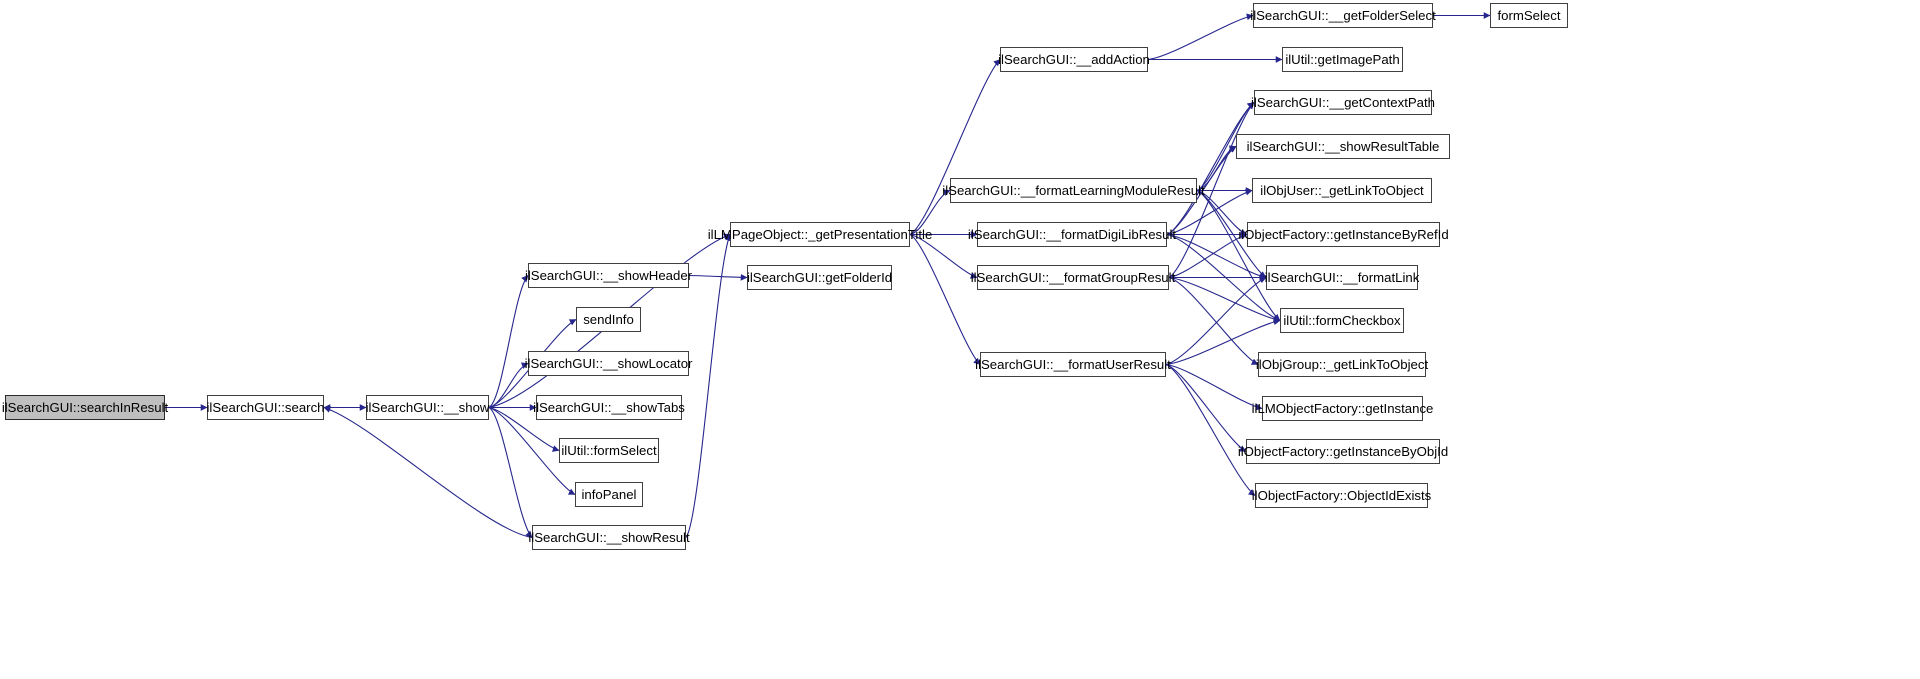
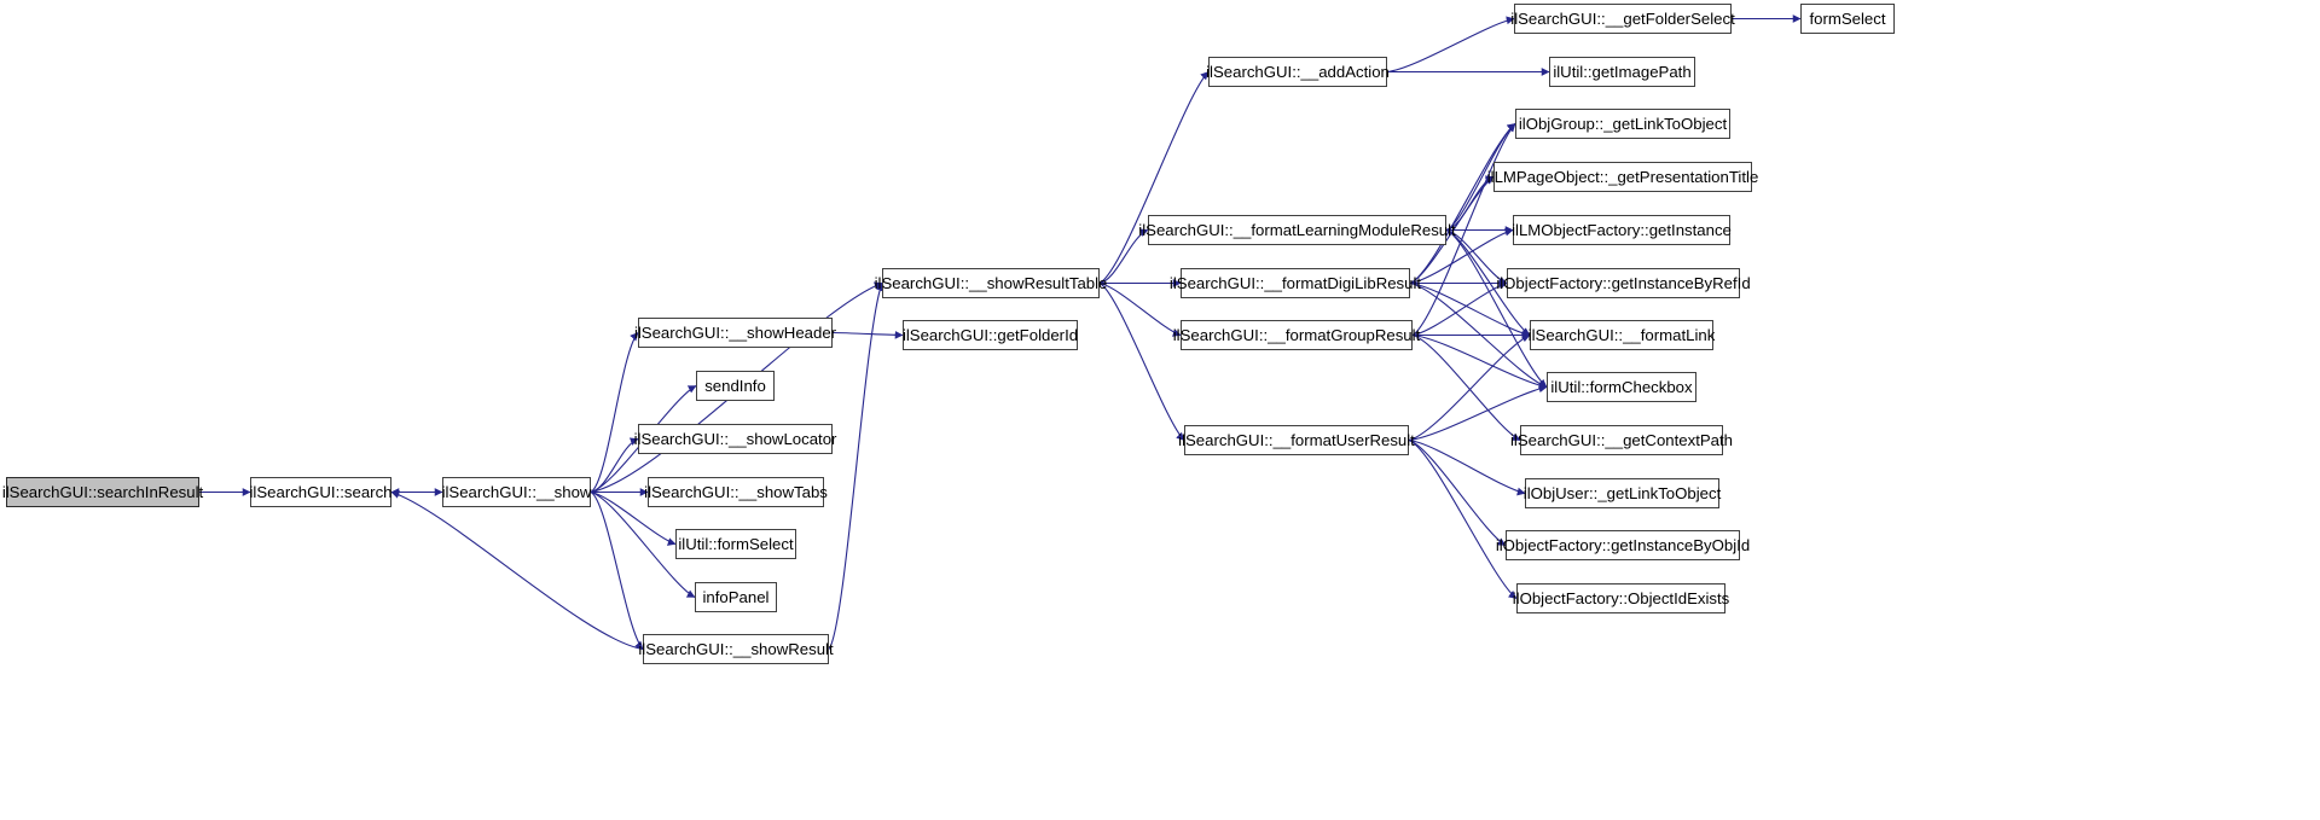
  ilSearchGUI::searchInResult
  ilSearchGUI::search
  ilSearchGUI::__show
- ilLMPageObject::_getPresentationTitle
+ ilSearchGUI::__showResultTable
  ilSearchGUI::__showHeader
  ilSearchGUI::getFolderId
  sendInfo
  ilSearchGUI::__showLocator
  ilSearchGUI::__showTabs
  ilUtil::formSelect
  infoPanel
  ilSearchGUI::__showResult
  ilSearchGUI::__addAction
  ilSearchGUI::__formatLearningModuleResult
  ilSearchGUI::__formatDigiLibResult
  ilSearchGUI::__formatGroupResult
  ilSearchGUI::__formatUserResult
  ilSearchGUI::__getFolderSelect
  ilUtil::getImagePath
- ilSearchGUI::__getContextPath
+ ilObjGroup::_getLinkToObject
- ilSearchGUI::__showResultTable
+ ilLMPageObject::_getPresentationTitle
- ilObjUser::_getLinkToObject
+ ilLMObjectFactory::getInstance
  ilObjectFactory::getInstanceByRefId
  ilSearchGUI::__formatLink
  ilUtil::formCheckbox
- ilObjGroup::_getLinkToObject
+ ilSearchGUI::__getContextPath
- ilLMObjectFactory::getInstance
+ ilObjUser::_getLinkToObject
  ilObjectFactory::getInstanceByObjId
  ilObjectFactory::ObjectIdExists
  formSelect
